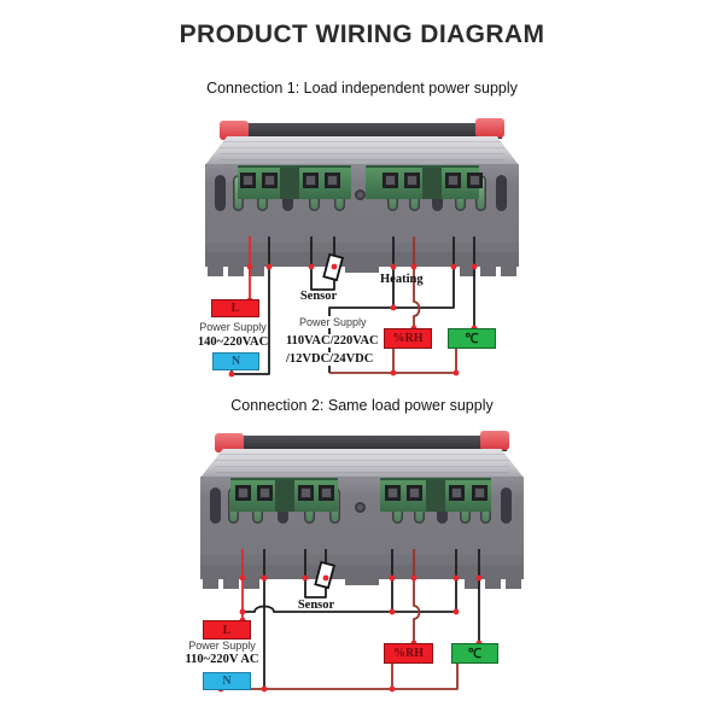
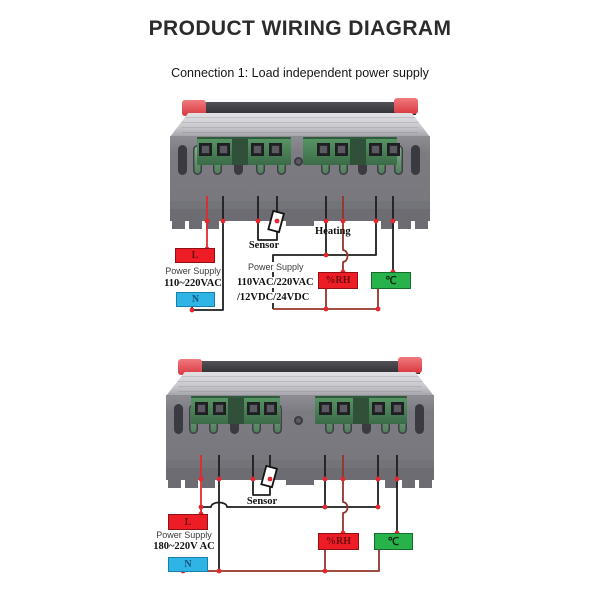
  PRODUCT WIRING DIAGRAM
  Connection 1: Load independent power supply
- Connection 2: Same load power supply
  L
  N
  %RH
  ℃
  Power Supply
- 140~220VAC
+ 110~220VAC
  Power Supply
  110VAC/220VAC
  /12VDC/24VDC
  Sensor
  Heating
  L
  N
  %RH
  ℃
  Power Supply
- 110~220V AC
+ 180~220V AC
  Sensor
